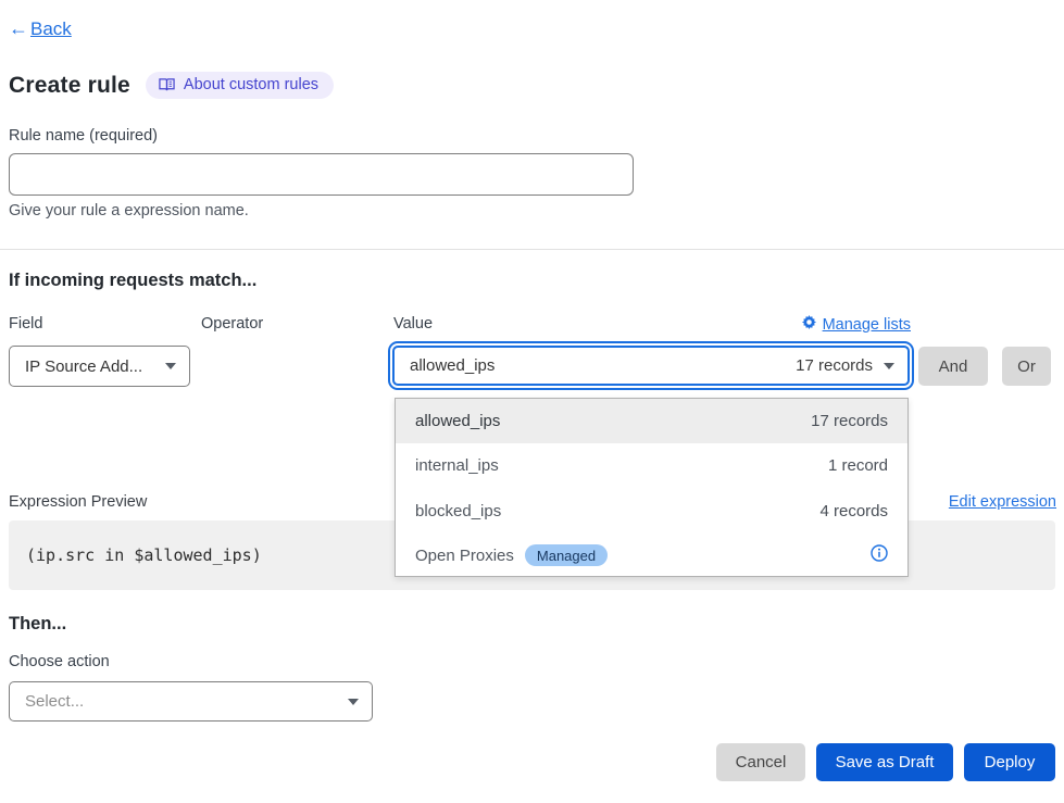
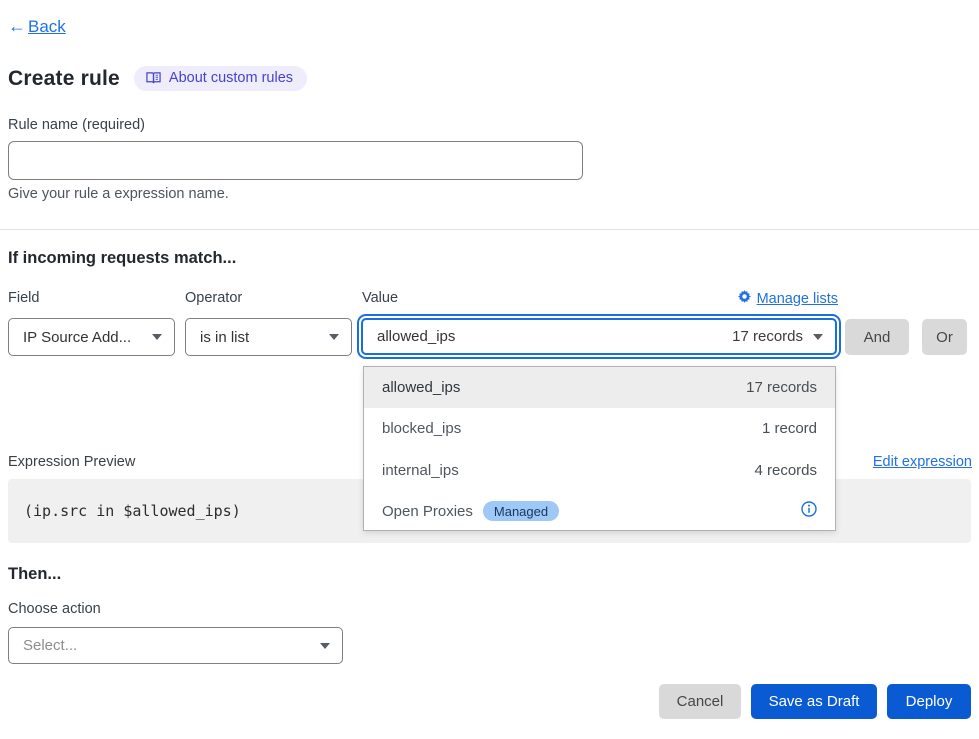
  ←
  Back
  Create rule
  About custom rules
  Rule name (required)
  Give your rule a expression name.
  If incoming requests match...
  Field
  Operator
  Value
  Manage lists
  IP Source Add...
+ is in list
  allowed_ips
  17 records
  And
  Or
  allowed_ips
  17 records
- internal_ips
+ blocked_ips
  1 record
- blocked_ips
+ internal_ips
  4 records
  Open Proxies
  Managed
  Expression Preview
  Edit expression
  (ip.src in $allowed_ips)
  Then...
  Choose action
  Select...
  Cancel
  Save as Draft
  Deploy
